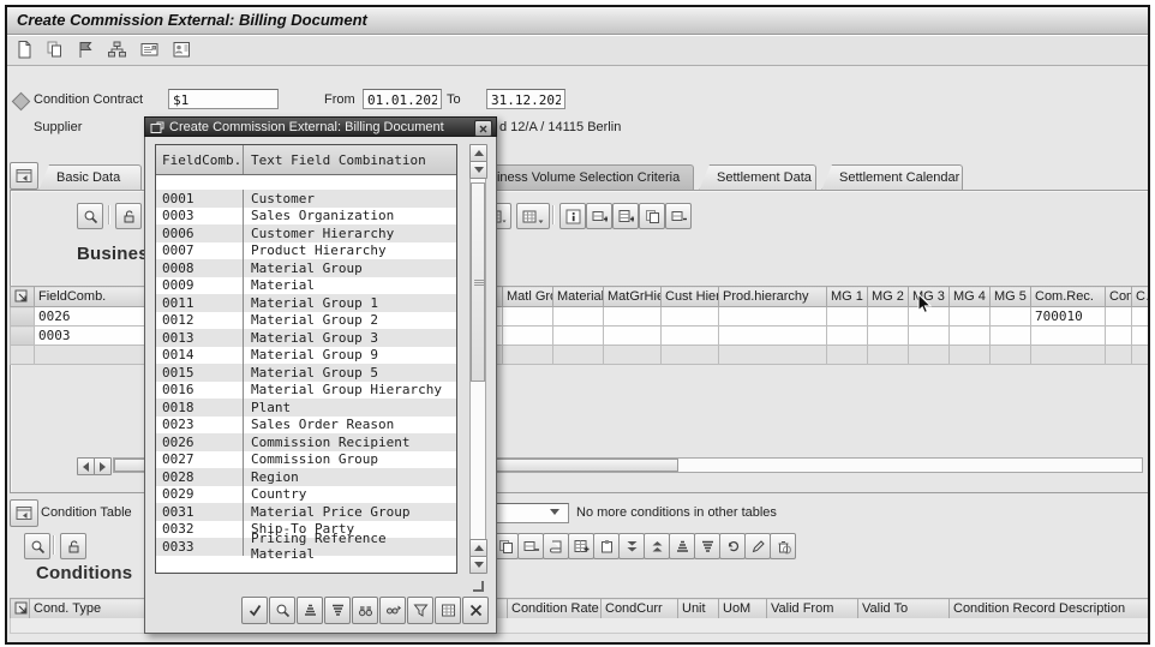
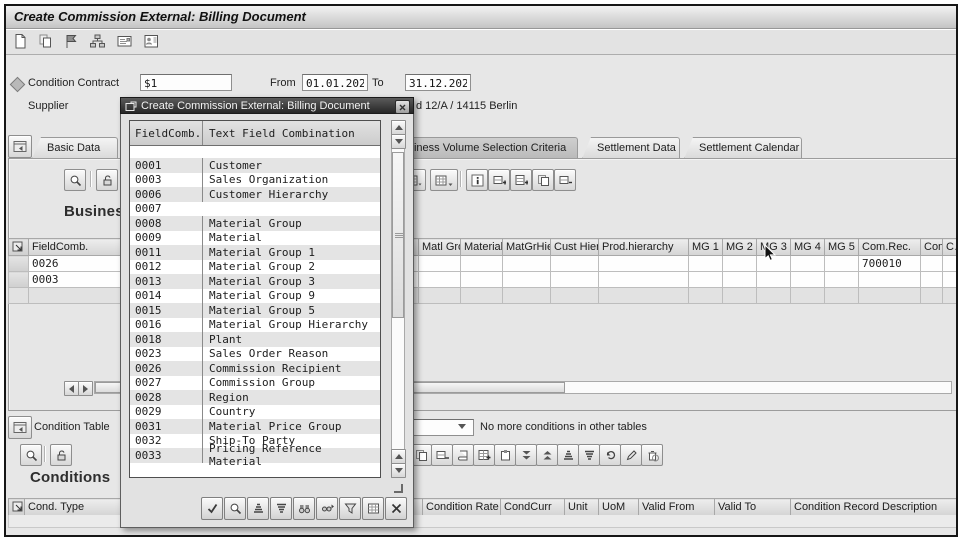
  Create Commission External: Billing Document
  Condition Contract
  $1
  From
  01.01.202
  To
  31.12.202
  Supplier
  d 12/A / 14115 Berlin
  Basic Data
  iness Volume Selection Criteria
  Settlement Data
  Settlement Calendar
  	FieldComb.		Matl Gr	Material	MatGrHi	Cust Hie	Prod.hierarchy	MG 1	MG 2	G 3	MG 4	MG 5	Com.Rec.	Co	C
  	0026												700010
  	0003
  Condition Table
  No more conditions in other tables
  Conditions
  	Cond. Type		Condition Rate	CondCurr	Unit	UoM	Valid From	Valid To	Condition Record Description
  Create Commission External: Billing Document
  FieldComb.
  Text Field Combination
  0001
  Customer
  0003
  Sales Organization
  0006
  Customer Hierarchy
  0007
- Product Hierarchy
  0008
  Material Group
  0009
  Material
  0011
  Material Group 1
  0012
  Material Group 2
  0013
  Material Group 3
  0014
  Material Group 9
  0015
  Material Group 5
  0016
  Material Group Hierarchy
  0018
  Plant
  0023
  Sales Order Reason
  0026
  Commission Recipient
  0027
  Commission Group
  0028
  Region
  0029
  Country
  0031
  Material Price Group
  0032
  Ship-To Party
  0033
  Pricing Reference Material
